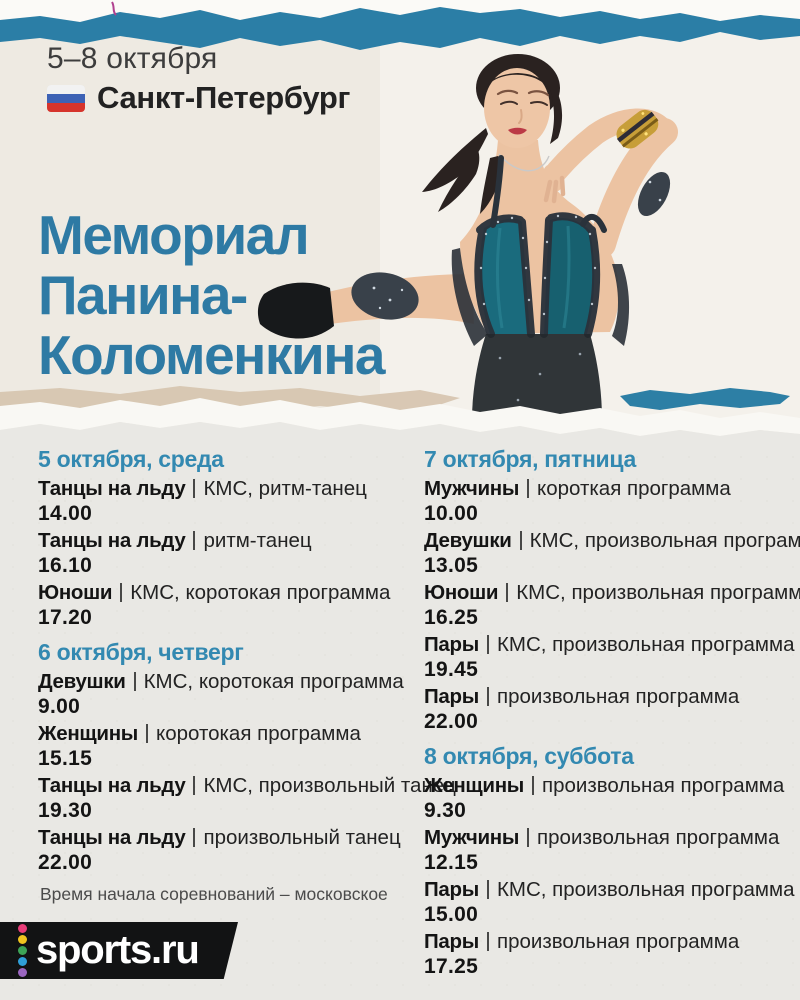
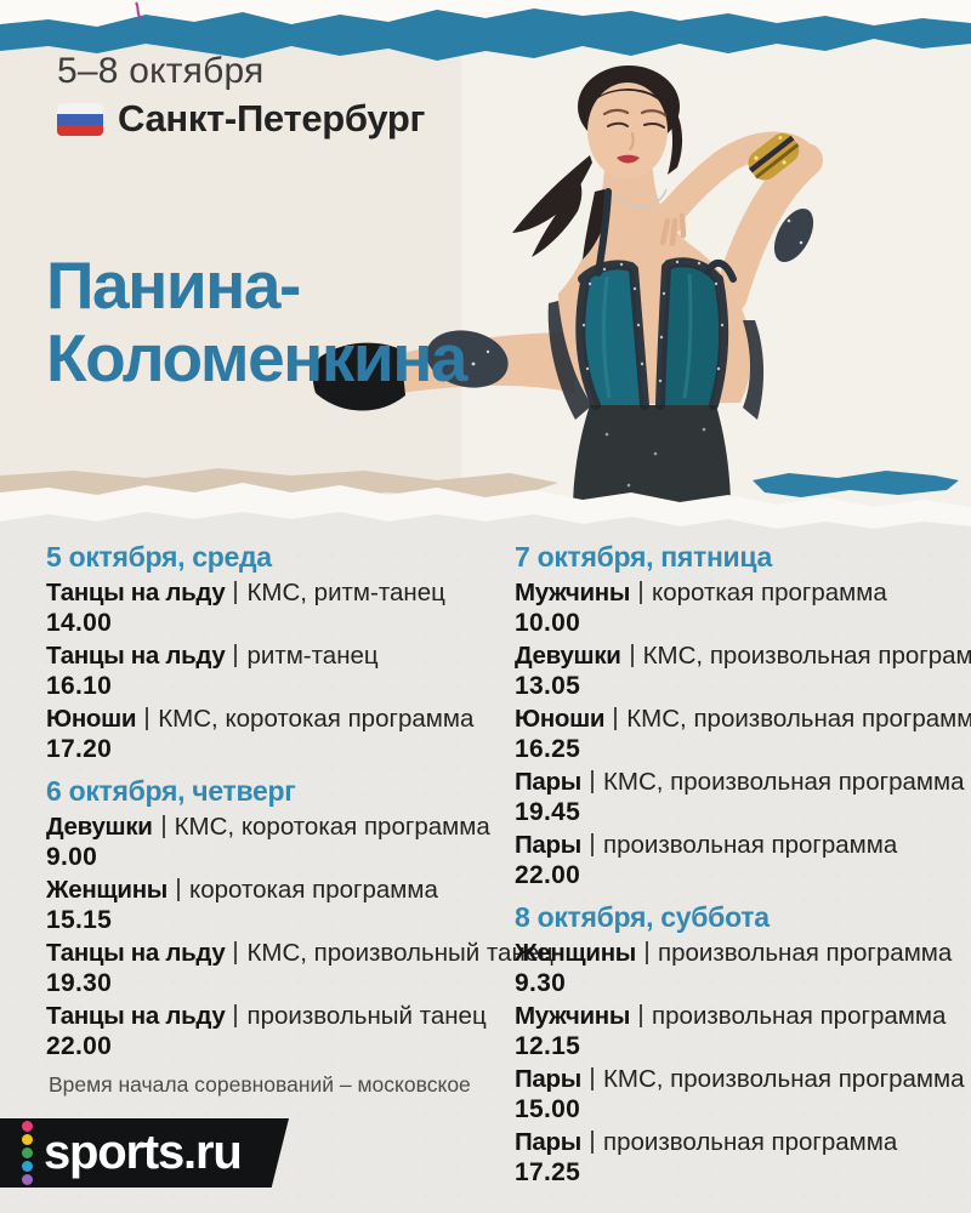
  5–8 октября
  Санкт-Петербург
- Мемориал
  Панина-
  Коломенкина
  5 октября, среда
  Танцы на льду КМС, ритм-танец
  14.00
  Танцы на льду ритм-танец
  16.10
  Юноши КМС, коротокая программа
  17.20
  6 октября, четверг
  Девушки КМС, коротокая программа
  9.00
  Женщины коротокая программа
  15.15
  Танцы на льду КМС, произвольный танец
  19.30
  Танцы на льду произвольный танец
  22.00
  7 октября, пятница
  Мужчины короткая программа
  10.00
  Девушки КМС, произвольная програм
  13.05
  Юноши КМС, произвольная программ
  16.25
  Пары КМС, произвольная программа
  19.45
  Пары произвольная программа
  22.00
  8 октября, суббота
  Женщины произвольная программа
  9.30
  Мужчины произвольная программа
  12.15
  Пары КМС, произвольная программа
  15.00
  Пары произвольная программа
  17.25
  Время начала соревнований – московское
  sports.ru
